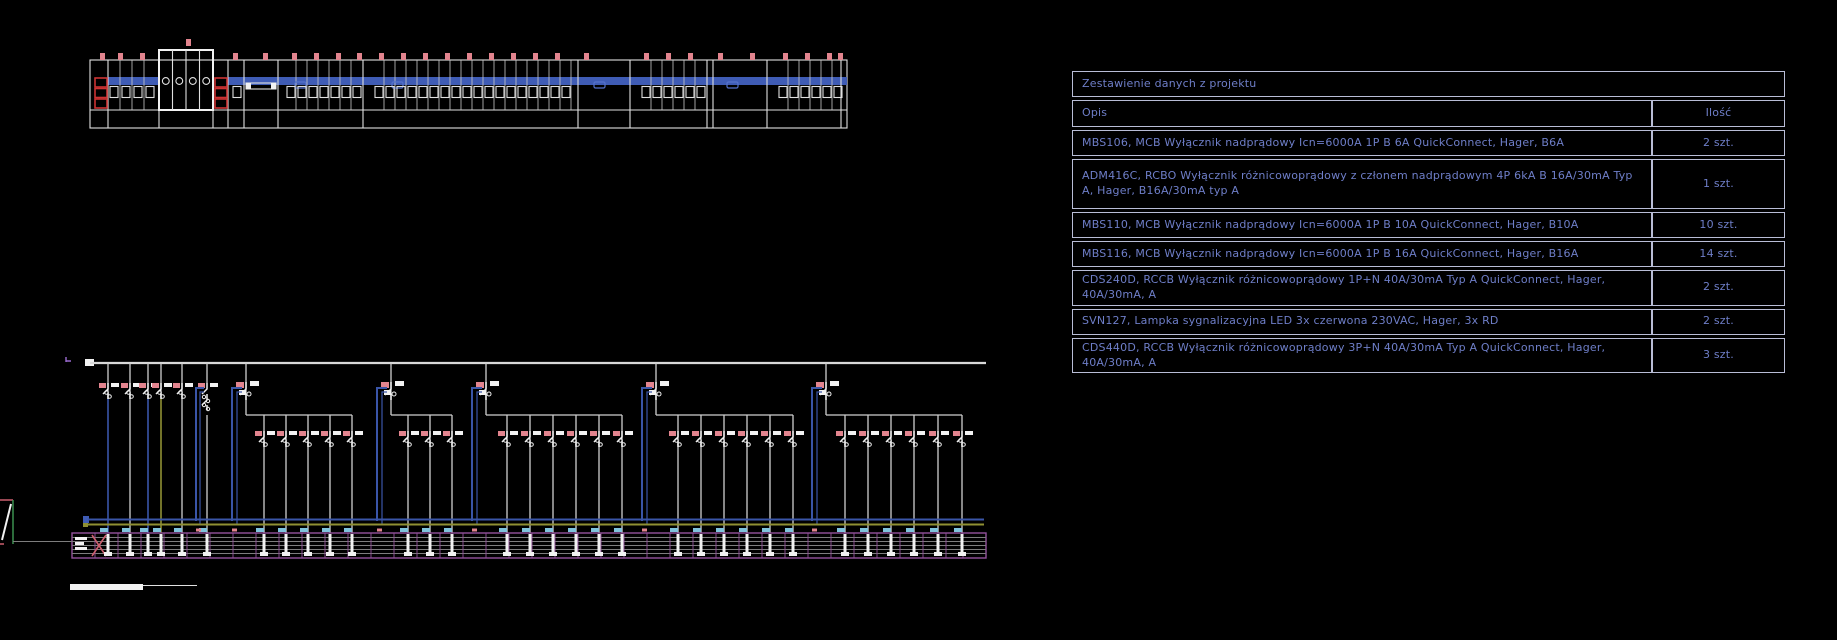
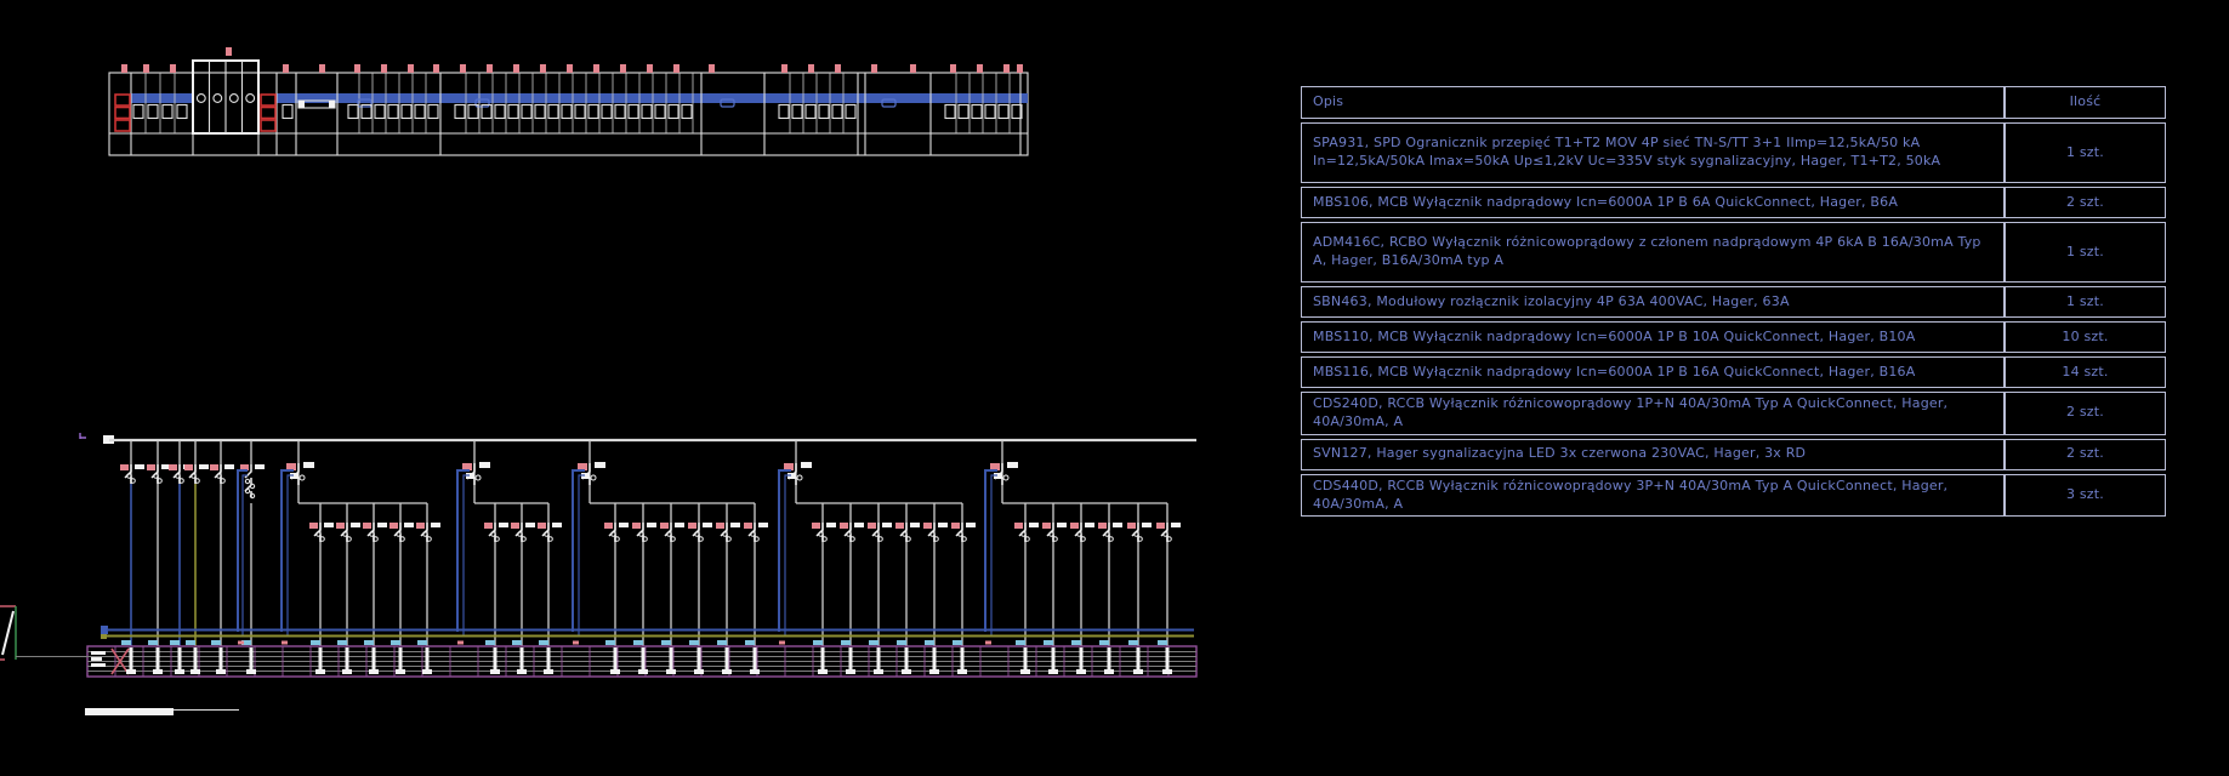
- Zestawienie danych z projektu
  Opis	Ilość
+ SPA931, SPD Ogranicznik przepięć T1+T2 MOV 4P sieć TN-S/TT 3+1 IImp=12,5kA/50 kA In=12,5kA/50kA Imax=50kA Up≤1,2kV Uc=335V styk sygnalizacyjny, Hager, T1+T2, 50kA	1 szt.
  MBS106, MCB Wyłącznik nadprądowy Icn=6000A 1P B 6A QuickConnect, Hager, B6A	2 szt.
  ADM416C, RCBO Wyłącznik różnicowoprądowy z członem nadprądowym 4P 6kA B 16A/30mA Typ A, Hager, B16A/30mA typ A	1 szt.
+ SBN463, Modułowy rozłącznik izolacyjny 4P 63A 400VAC, Hager, 63A	1 szt.
  MBS110, MCB Wyłącznik nadprądowy Icn=6000A 1P B 10A QuickConnect, Hager, B10A	10 szt.
  MBS116, MCB Wyłącznik nadprądowy Icn=6000A 1P B 16A QuickConnect, Hager, B16A	14 szt.
  CDS240D, RCCB Wyłącznik różnicowoprądowy 1P+N 40A/30mA Typ A QuickConnect, Hager, 40A/30mA, A	2 szt.
- SVN127, Lampka sygnalizacyjna LED 3x czerwona 230VAC, Hager, 3x RD	2 szt.
+ SVN127, Hager sygnalizacyjna LED 3x czerwona 230VAC, Hager, 3x RD	2 szt.
  CDS440D, RCCB Wyłącznik różnicowoprądowy 3P+N 40A/30mA Typ A QuickConnect, Hager, 40A/30mA, A	3 szt.
